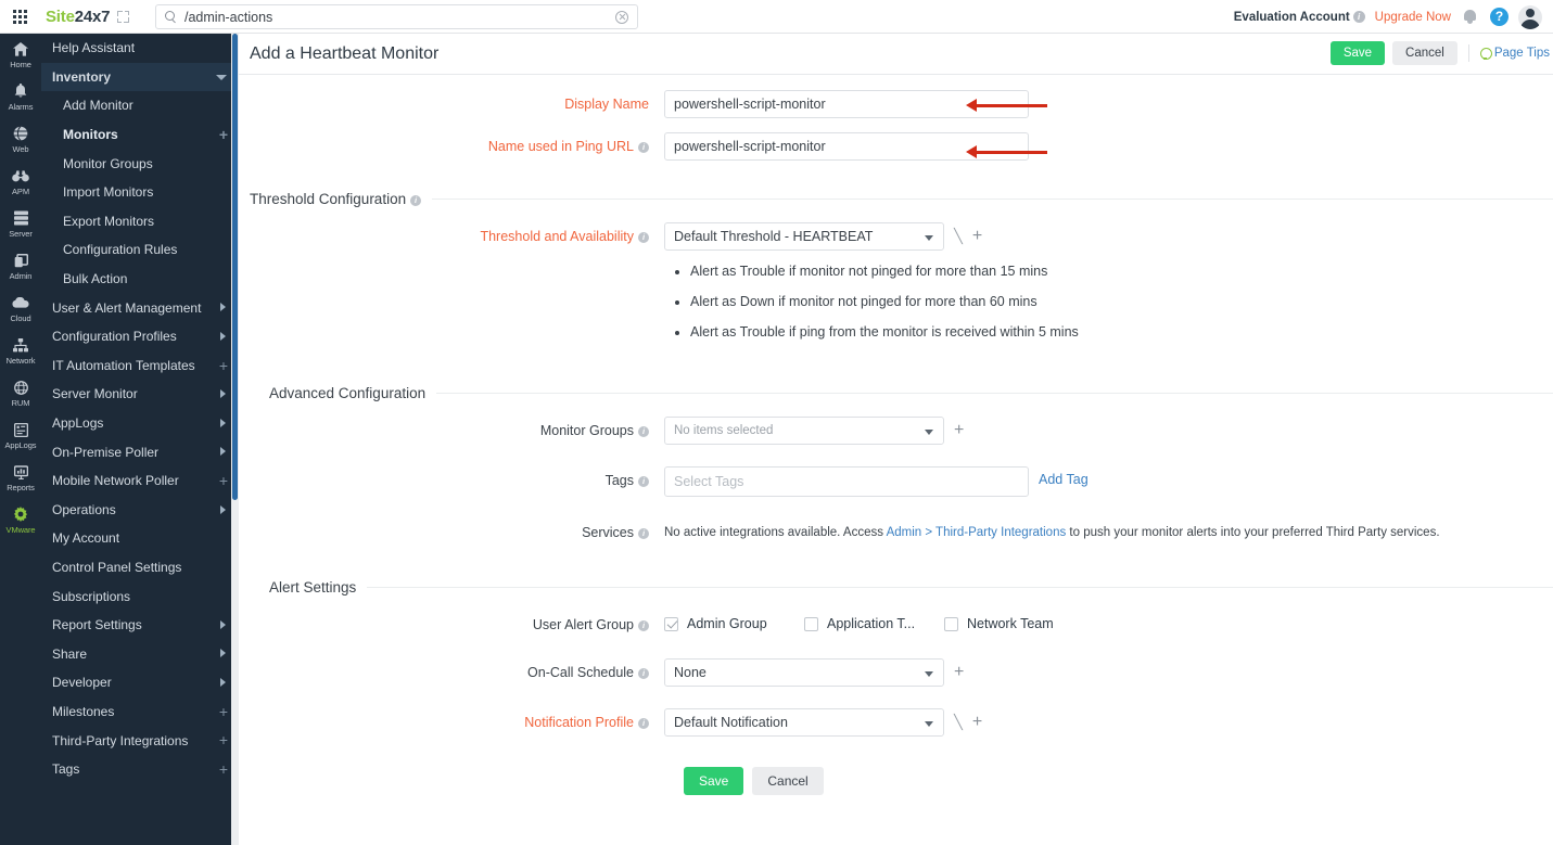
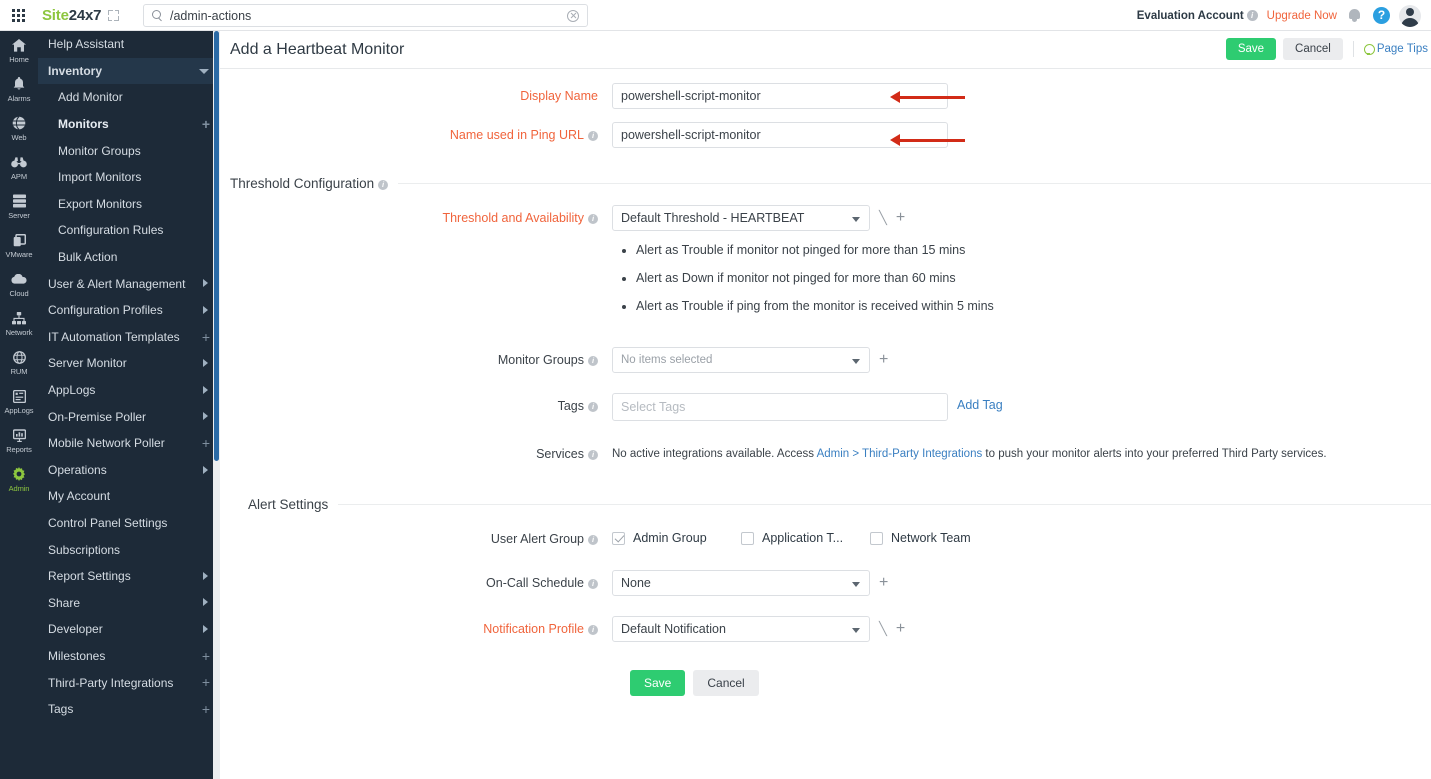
  Site24x7
  /admin-actions
  Evaluation Account i
  Upgrade Now
  ?
  Home
  Alarms
  Web
  APM
  Server
- Admin
+ VMware
  Cloud
  Network
  RUM
  AppLogs
  Reports
- VMware
+ Admin
  Help Assistant
  Inventory
  Add Monitor
  Monitors
  +
  Monitor Groups
  Import Monitors
  Export Monitors
  Configuration Rules
  Bulk Action
  User & Alert Management
  Configuration Profiles
  IT Automation Templates
  +
  Server Monitor
  AppLogs
  On-Premise Poller
  Mobile Network Poller
  +
  Operations
  My Account
  Control Panel Settings
  Subscriptions
  Report Settings
  Share
  Developer
  Milestones
  +
  Third-Party Integrations
  +
  Tags
  +
  Add a Heartbeat Monitor
  Save
  Cancel
  Page Tips
  Display Name
  powershell-script-monitor
  Name used in Ping URL i
  powershell-script-monitor
  Threshold Configuration i
  Threshold and Availability i
  Default Threshold - HEARTBEAT
  +
  Alert as Trouble if monitor not pinged for more than 15 mins
  Alert as Down if monitor not pinged for more than 60 mins
  Alert as Trouble if ping from the monitor is received within 5 mins
- Advanced Configuration
  Monitor Groups i
  No items selected
  +
  Tags i
  Select Tags
  Add Tag
  Services i
  No active integrations available. Access Admin > Third-Party Integrations to push your monitor alerts into your preferred Third Party services.
  Alert Settings
  User Alert Group i
  Admin Group
  Application T...
  Network Team
  On-Call Schedule i
  None
  +
  Notification Profile i
  Default Notification
  +
  Save
  Cancel
